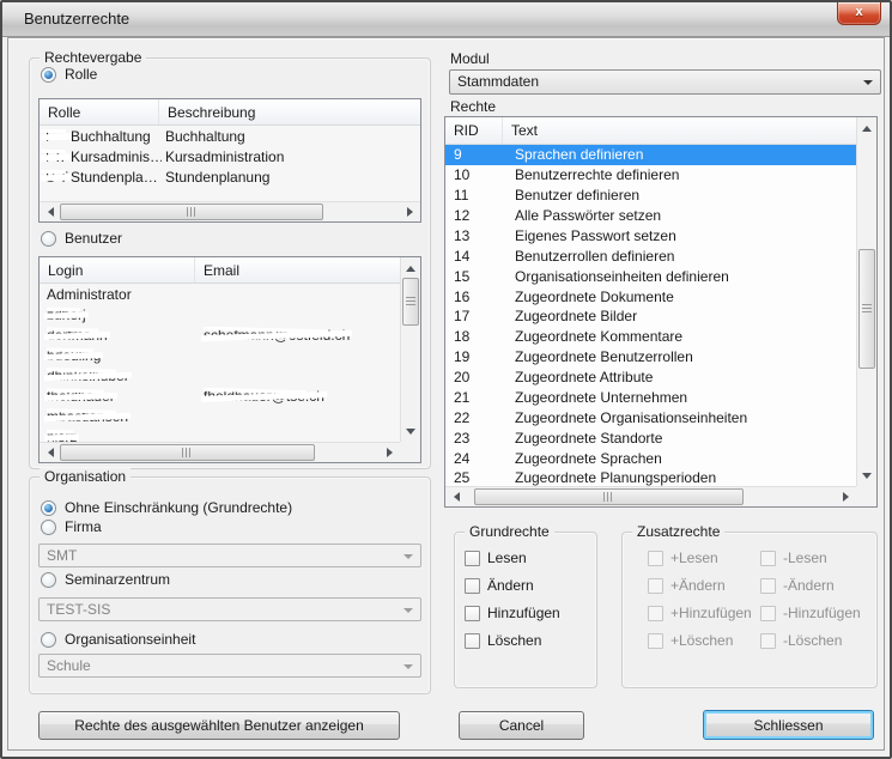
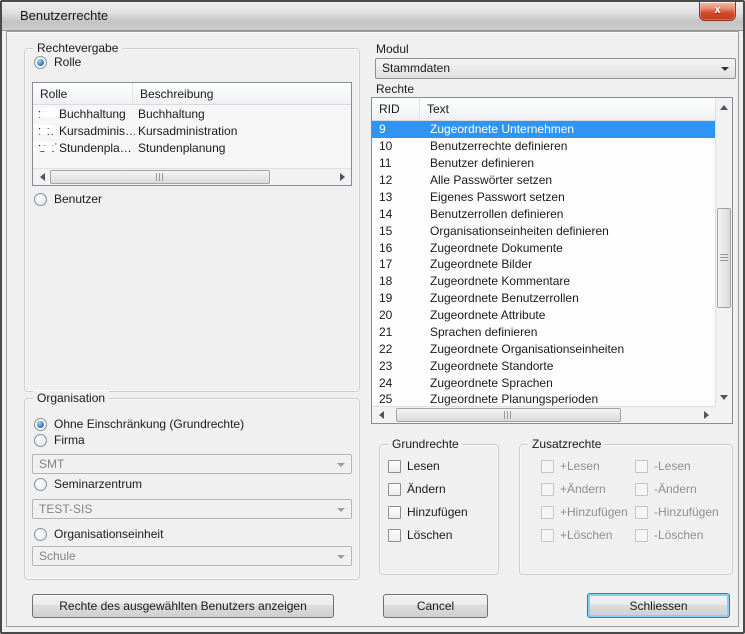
  Benutzerrechte
  x
  Rechtevergabe
  Rolle
  Rolle
  Beschreibung
  Γ
  Buchhaltung
  Buchhaltung
  ΓΤ.
  Kursadminis…
  Kursadministration
  S Τ
  Stundenpla…
  Stundenplanung
  Benutzer
- Login
- Email
- Administrator
- zdherj
- dorfmann
- schofmann@ostfeld.ch
- bdeuling
- dhinkelhuber
- fholdhauer
- fholdhauer@tse.ch
- mbastiansen
- njsrz
  Organisation
  Ohne Einschränkung (Grundrechte)
  Firma
  SMT
  Seminarzentrum
  TEST-SIS
  Organisationseinheit
  Schule
  Modul
  Stammdaten
  Rechte
  RID
  Text
  9
- Sprachen definieren
+ Zugeordnete Unternehmen
  10
  Benutzerrechte definieren
  11
  Benutzer definieren
  12
  Alle Passwörter setzen
  13
  Eigenes Passwort setzen
  14
  Benutzerrollen definieren
  15
  Organisationseinheiten definieren
  16
  Zugeordnete Dokumente
  17
  Zugeordnete Bilder
  18
  Zugeordnete Kommentare
  19
  Zugeordnete Benutzerrollen
  20
  Zugeordnete Attribute
  21
- Zugeordnete Unternehmen
+ Sprachen definieren
  22
  Zugeordnete Organisationseinheiten
  23
  Zugeordnete Standorte
  24
  Zugeordnete Sprachen
  25
  Zugeordnete Planungsperioden
  Grundrechte
  Lesen
  Ändern
  Hinzufügen
  Löschen
  Zusatzrechte
  +Lesen
  +Ändern
  +Hinzufügen
  +Löschen
  -Lesen
  -Ändern
  -Hinzufügen
  -Löschen
- Rechte des ausgewählten Benutzer anzeigen
+ Rechte des ausgewählten Benutzers anzeigen
  Cancel
  Schliessen
